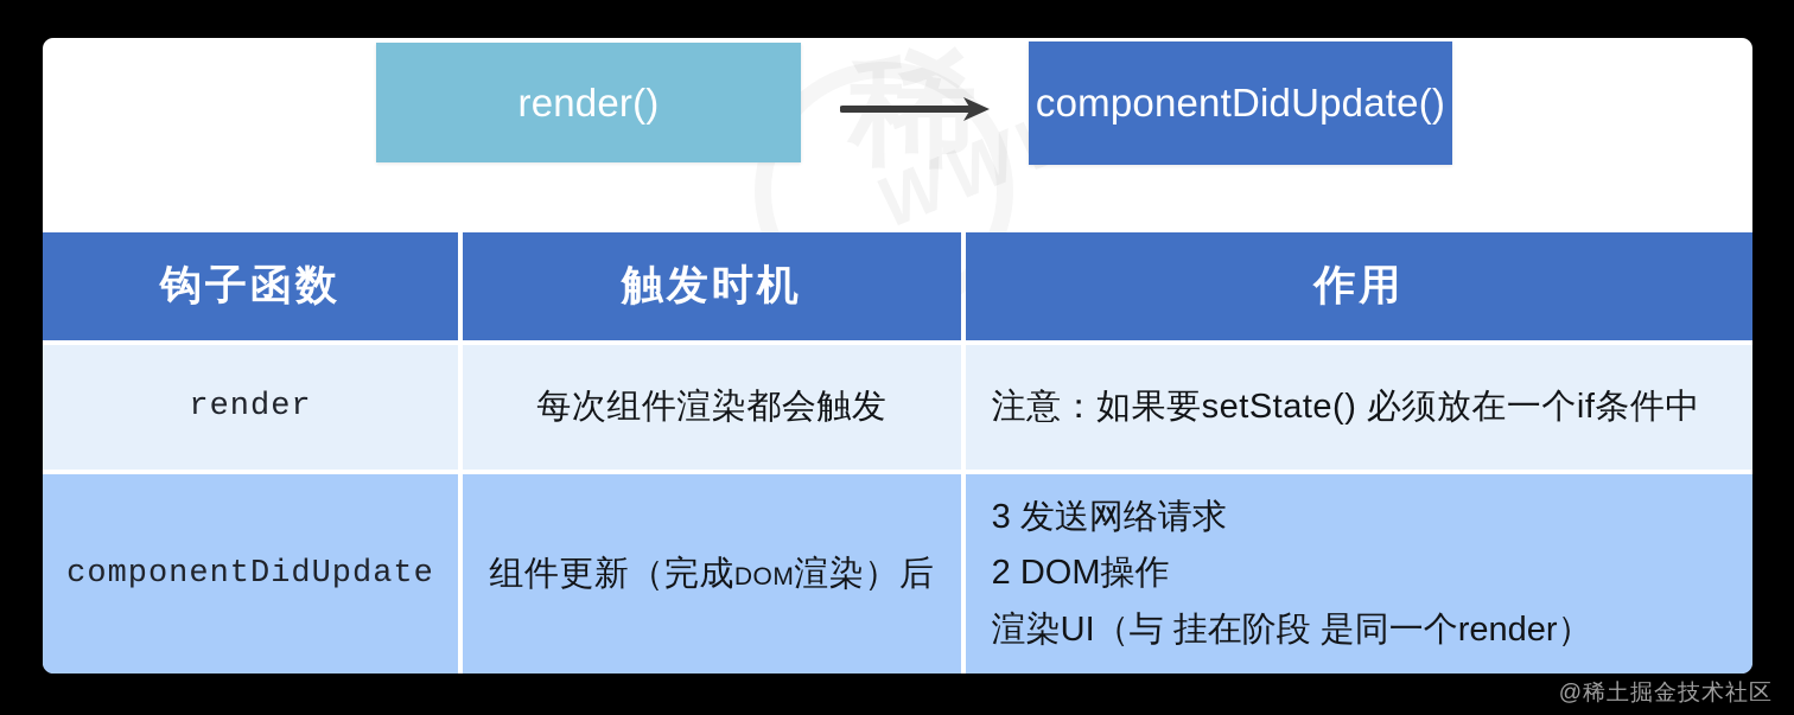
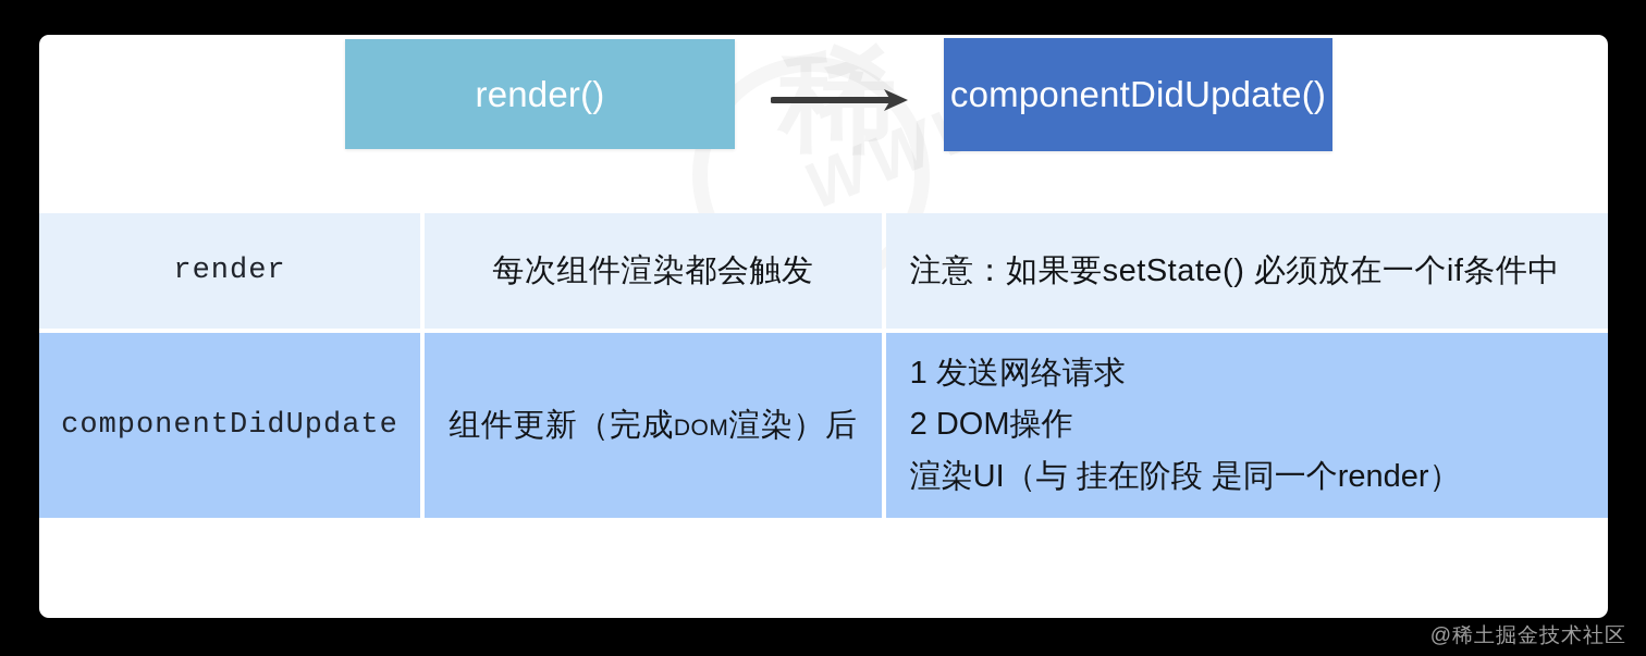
  render()
  componentDidUpdate()
- 钩子函数
- 触发时机
- 作用
  render
  每次组件渲染都会触发
  注意：如果要setState() 必须放在一个if条件中
  componentDidUpdate
  组件更新（完成DOM渲染）后
- 3 发送网络请求
+ 1 发送网络请求
  2 DOM操作
  渲染UI（与 挂在阶段 是同一个render）
  @稀土掘金技术社区
